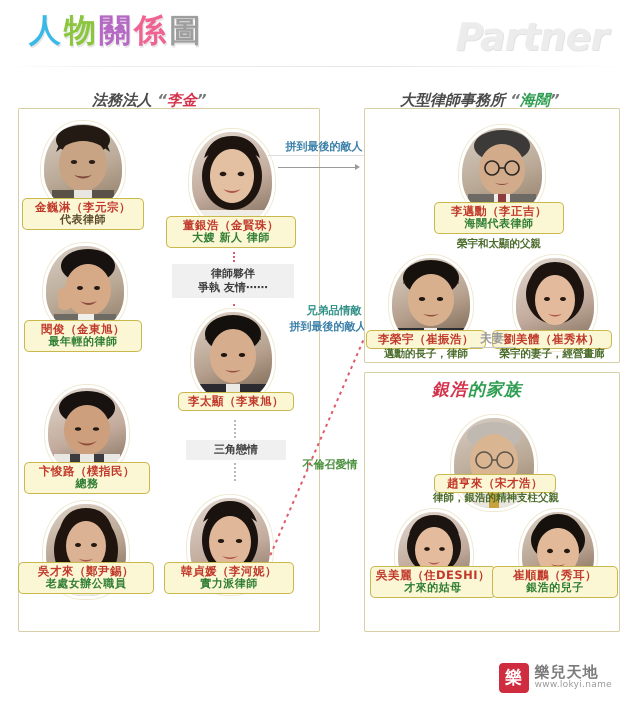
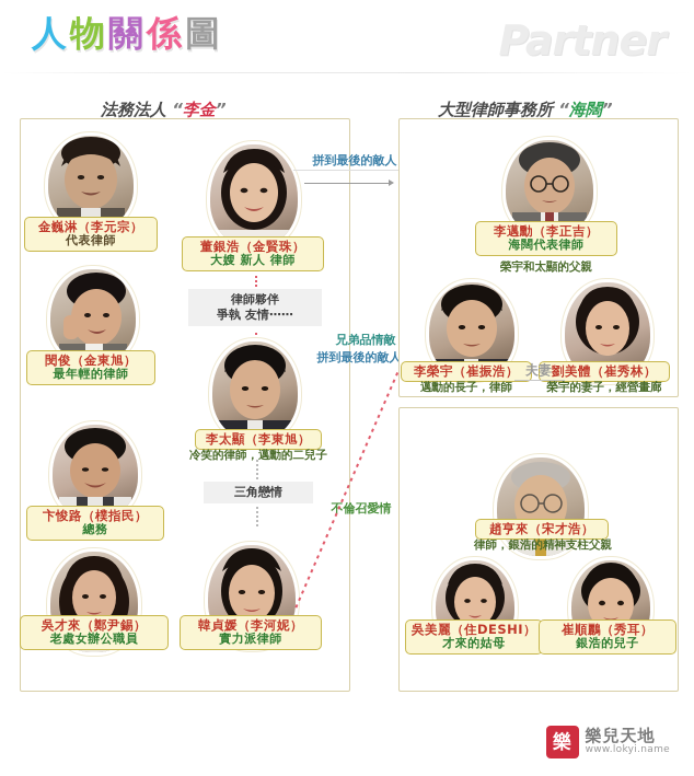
  人物關係圖
  Partner
  法務法人 “李金”
  金巍淋（李元宗）
  代表律師
  董銀浩（金賢珠）
  大嫂 新人 律師
  閔俊（金東旭）
  最年輕的律師
  律師夥伴
  爭執 友情⋯⋯
  李太顯（李東旭）
+ 冷笑的律師，邁勳的二兒子
  卞悛路（樸指民）
  總務
  三角戀情
  吳才來（鄭尹錫）
  老處女辦公職員
  韓貞媛（李河妮）
  實力派律師
  拼到最後的敵人
  兄弟品情敵
  拼到最後的敵人
  不倫召愛情
  大型律師事務所 “海闊”
  李邁勳（李正吉）
  海闊代表律師
  榮宇和太顯的父親
  李榮宇（崔振浩）
  邁勳的長子，律師
  劉美體（崔秀林）
  榮宇的妻子，經營畫廊
  夫妻
- 銀浩的家族
  趙亨來（宋才浩）
  律師，銀浩的精神支柱父親
  吳美麗（住DESHI）
  才來的姑母
  崔順鸝（秀耳）
  銀浩的兒子
  樂
  樂兒天地
  www.lokyi.name
